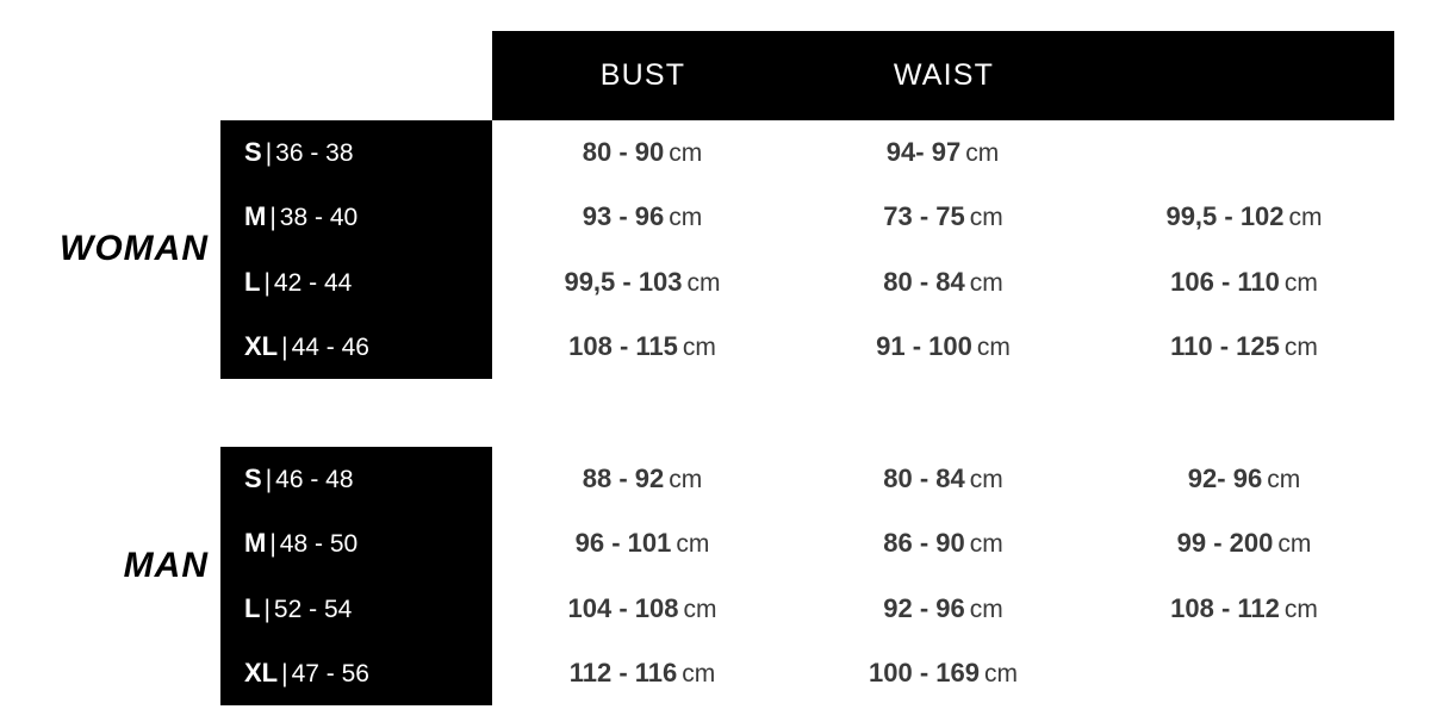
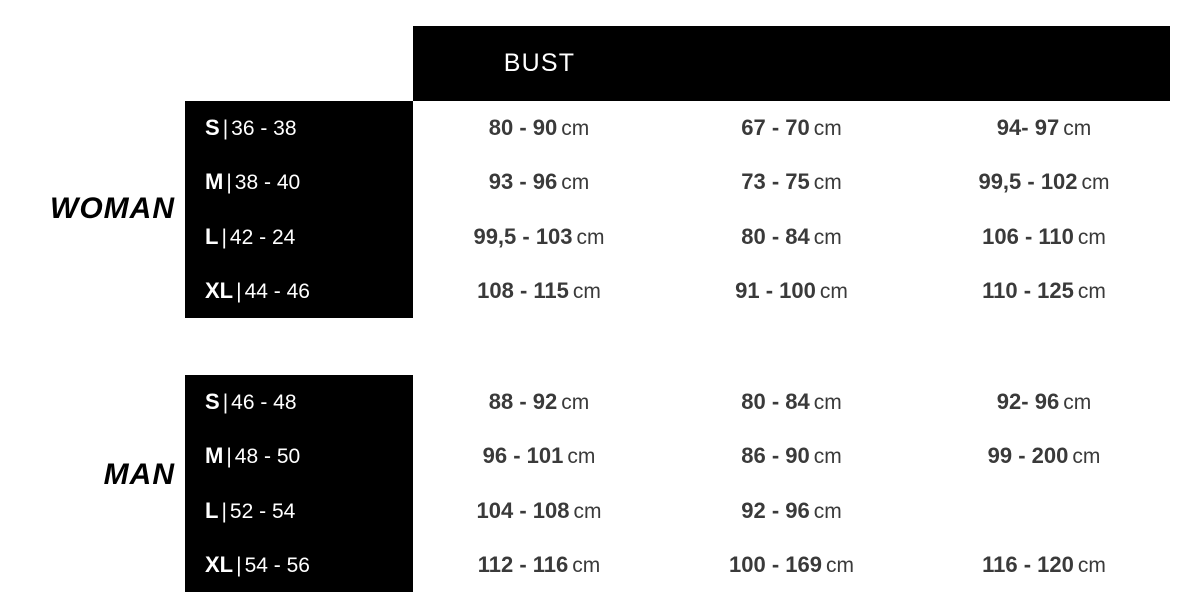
  BUST
- WAIST
  WOMAN
  MAN
  S | 36 - 38
  80 - 90 cm
+ 67 - 70 cm
  94- 97 cm
  M | 38 - 40
  93 - 96 cm
  73 - 75 cm
  99,5 - 102 cm
- L | 42 - 44
+ L | 42 - 24
  99,5 - 103 cm
  80 - 84 cm
  106 - 110 cm
  XL | 44 - 46
  108 - 115 cm
  91 - 100 cm
  110 - 125 cm
  S | 46 - 48
  88 - 92 cm
  80 - 84 cm
  92- 96 cm
  M | 48 - 50
  96 - 101 cm
  86 - 90 cm
  99 - 200 cm
  L | 52 - 54
  104 - 108 cm
  92 - 96 cm
- 108 - 112 cm
- XL | 47 - 56
+ XL | 54 - 56
  112 - 116 cm
  100 - 169 cm
+ 116 - 120 cm
